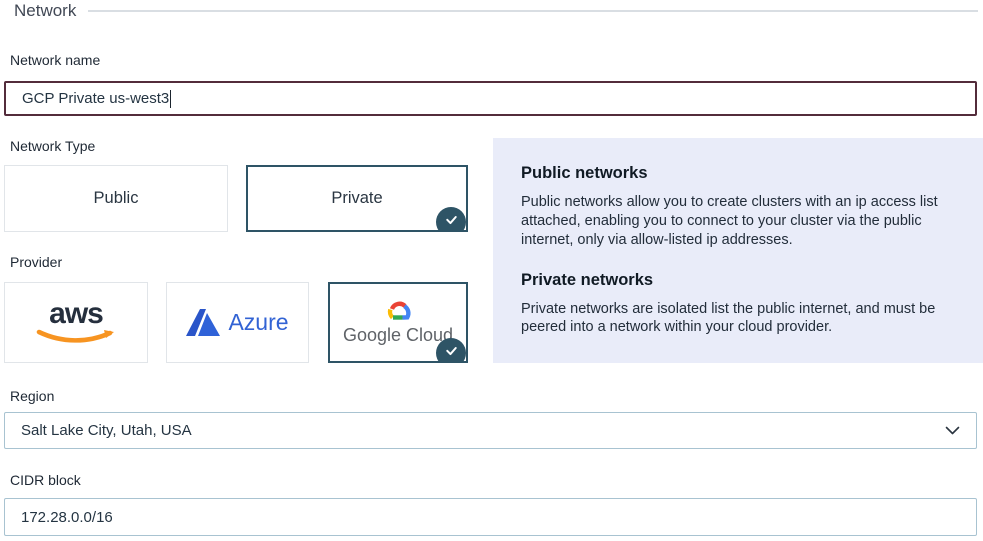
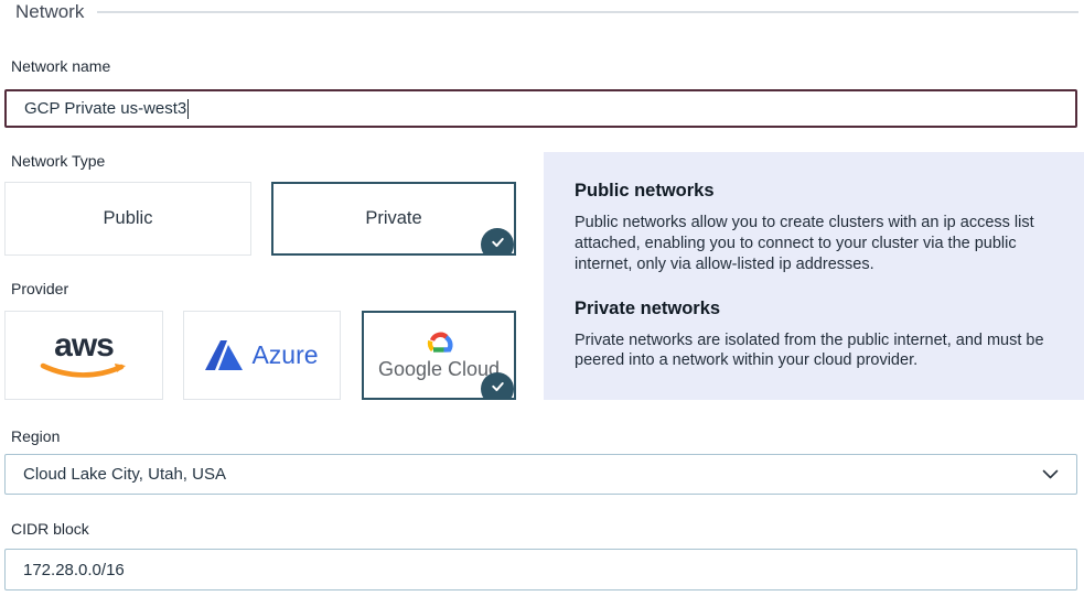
  Network
  Network name
  GCP Private us-west3
  Network Type
  Public
  Private
  Provider
  aws
  Azure
  Google Cloud
  Public networks
  Public networks allow you to create clusters with an ip access list attached, enabling you to connect to your cluster via the public internet, only via allow-listed ip addresses.
  Private networks
- Private networks are isolated list the public internet, and must be peered into a network within your cloud provider.
+ Private networks are isolated from the public internet, and must be peered into a network within your cloud provider.
  Region
- Salt Lake City, Utah, USA
+ Cloud Lake City, Utah, USA
  CIDR block
  172.28.0.0/16
